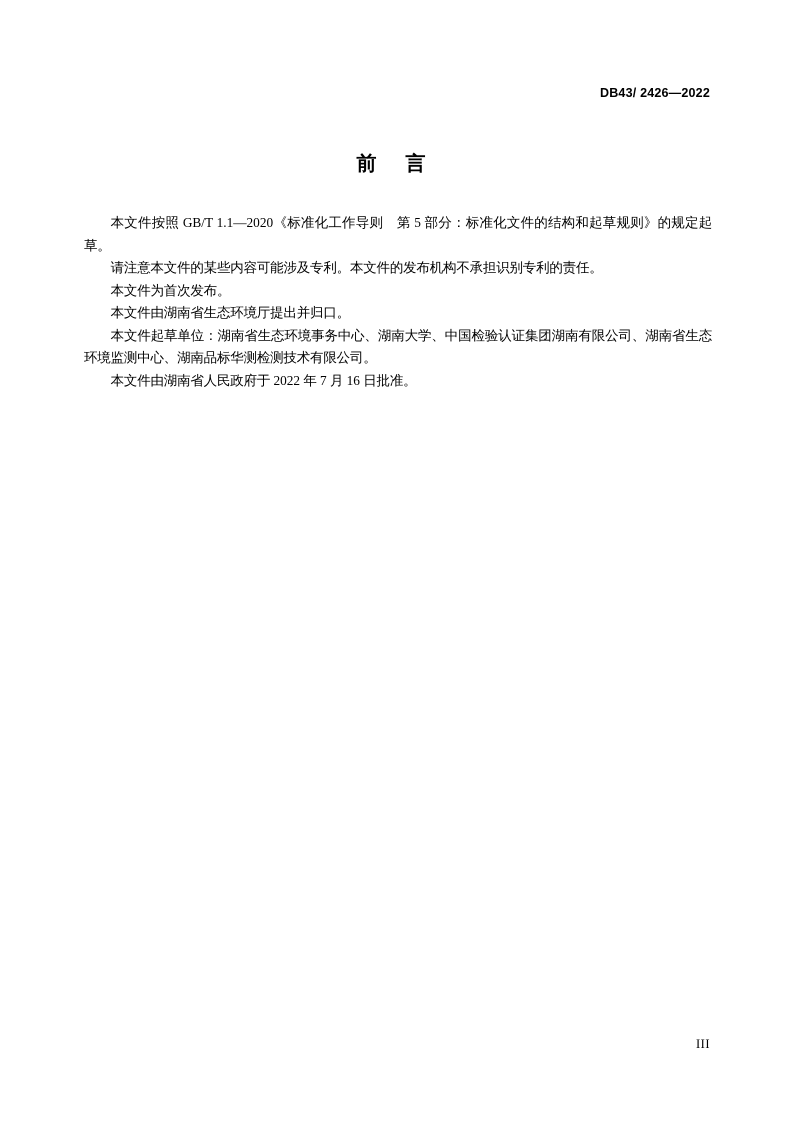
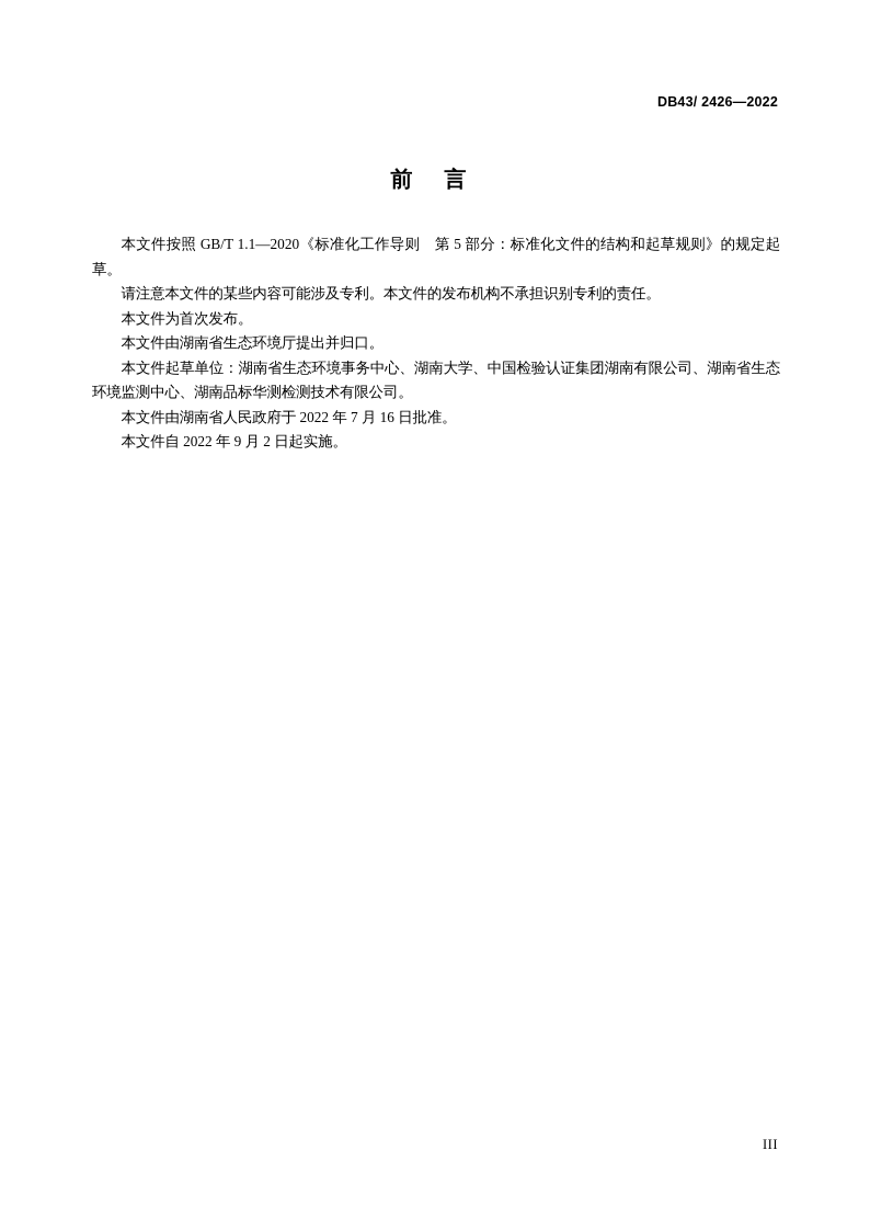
  DB43/ 2426—2022
  前 言
  本文件按照 GB/T 1.1—2020《标准化工作导则 第 5 部分：标准化文件的结构和起草规则》的规定起草。
  请注意本文件的某些内容可能涉及专利。本文件的发布机构不承担识别专利的责任。
  本文件为首次发布。
  本文件由湖南省生态环境厅提出并归口。
  本文件起草单位：湖南省生态环境事务中心、湖南大学、中国检验认证集团湖南有限公司、湖南省生态环境监测中心、湖南品标华测检测技术有限公司。
  本文件由湖南省人民政府于 2022 年 7 月 16 日批准。
+ 本文件自 2022 年 9 月 2 日起实施。
  III
